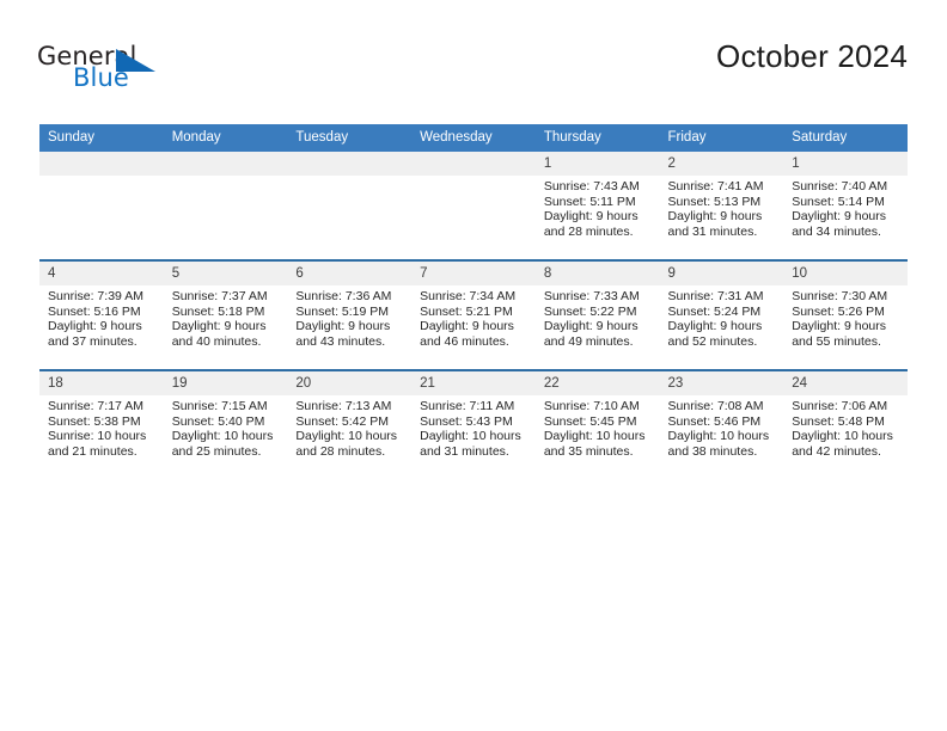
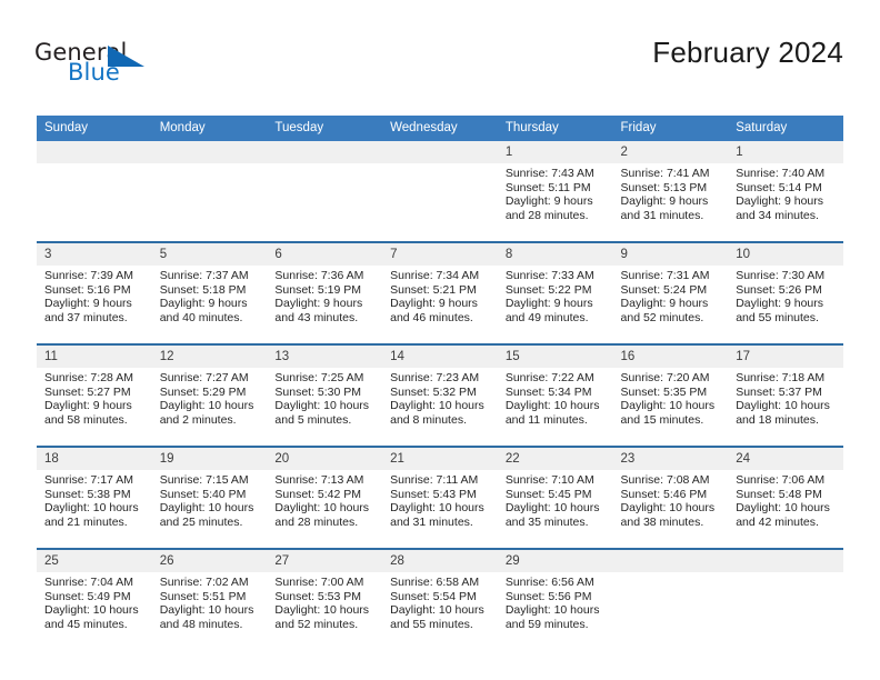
  General
  Blue
- October 2024
+ February 2024
  Sunday	Monday	Tuesday	Wednesday	Thursday	Friday	Saturday
  				1Sunrise: 7:43 AM Sunset: 5:11 PM Daylight: 9 hours and 28 minutes.	2Sunrise: 7:41 AM Sunset: 5:13 PM Daylight: 9 hours and 31 minutes.	1Sunrise: 7:40 AM Sunset: 5:14 PM Daylight: 9 hours and 34 minutes.
- 4Sunrise: 7:39 AM Sunset: 5:16 PM Daylight: 9 hours and 37 minutes.	5Sunrise: 7:37 AM Sunset: 5:18 PM Daylight: 9 hours and 40 minutes.	6Sunrise: 7:36 AM Sunset: 5:19 PM Daylight: 9 hours and 43 minutes.	7Sunrise: 7:34 AM Sunset: 5:21 PM Daylight: 9 hours and 46 minutes.	8Sunrise: 7:33 AM Sunset: 5:22 PM Daylight: 9 hours and 49 minutes.	9Sunrise: 7:31 AM Sunset: 5:24 PM Daylight: 9 hours and 52 minutes.	10Sunrise: 7:30 AM Sunset: 5:26 PM Daylight: 9 hours and 55 minutes.
+ 3Sunrise: 7:39 AM Sunset: 5:16 PM Daylight: 9 hours and 37 minutes.	5Sunrise: 7:37 AM Sunset: 5:18 PM Daylight: 9 hours and 40 minutes.	6Sunrise: 7:36 AM Sunset: 5:19 PM Daylight: 9 hours and 43 minutes.	7Sunrise: 7:34 AM Sunset: 5:21 PM Daylight: 9 hours and 46 minutes.	8Sunrise: 7:33 AM Sunset: 5:22 PM Daylight: 9 hours and 49 minutes.	9Sunrise: 7:31 AM Sunset: 5:24 PM Daylight: 9 hours and 52 minutes.	10Sunrise: 7:30 AM Sunset: 5:26 PM Daylight: 9 hours and 55 minutes.
+ 11Sunrise: 7:28 AM Sunset: 5:27 PM Daylight: 9 hours and 58 minutes.	12Sunrise: 7:27 AM Sunset: 5:29 PM Daylight: 10 hours and 2 minutes.	13Sunrise: 7:25 AM Sunset: 5:30 PM Daylight: 10 hours and 5 minutes.	14Sunrise: 7:23 AM Sunset: 5:32 PM Daylight: 10 hours and 8 minutes.	15Sunrise: 7:22 AM Sunset: 5:34 PM Daylight: 10 hours and 11 minutes.	16Sunrise: 7:20 AM Sunset: 5:35 PM Daylight: 10 hours and 15 minutes.	17Sunrise: 7:18 AM Sunset: 5:37 PM Daylight: 10 hours and 18 minutes.
- 18Sunrise: 7:17 AM Sunset: 5:38 PM Sunrise: 10 hours and 21 minutes.	19Sunrise: 7:15 AM Sunset: 5:40 PM Daylight: 10 hours and 25 minutes.	20Sunrise: 7:13 AM Sunset: 5:42 PM Daylight: 10 hours and 28 minutes.	21Sunrise: 7:11 AM Sunset: 5:43 PM Daylight: 10 hours and 31 minutes.	22Sunrise: 7:10 AM Sunset: 5:45 PM Daylight: 10 hours and 35 minutes.	23Sunrise: 7:08 AM Sunset: 5:46 PM Daylight: 10 hours and 38 minutes.	24Sunrise: 7:06 AM Sunset: 5:48 PM Daylight: 10 hours and 42 minutes.
+ 18Sunrise: 7:17 AM Sunset: 5:38 PM Daylight: 10 hours and 21 minutes.	19Sunrise: 7:15 AM Sunset: 5:40 PM Daylight: 10 hours and 25 minutes.	20Sunrise: 7:13 AM Sunset: 5:42 PM Daylight: 10 hours and 28 minutes.	21Sunrise: 7:11 AM Sunset: 5:43 PM Daylight: 10 hours and 31 minutes.	22Sunrise: 7:10 AM Sunset: 5:45 PM Daylight: 10 hours and 35 minutes.	23Sunrise: 7:08 AM Sunset: 5:46 PM Daylight: 10 hours and 38 minutes.	24Sunrise: 7:06 AM Sunset: 5:48 PM Daylight: 10 hours and 42 minutes.
+ 25Sunrise: 7:04 AM Sunset: 5:49 PM Daylight: 10 hours and 45 minutes.	26Sunrise: 7:02 AM Sunset: 5:51 PM Daylight: 10 hours and 48 minutes.	27Sunrise: 7:00 AM Sunset: 5:53 PM Daylight: 10 hours and 52 minutes.	28Sunrise: 6:58 AM Sunset: 5:54 PM Daylight: 10 hours and 55 minutes.	29Sunrise: 6:56 AM Sunset: 5:56 PM Daylight: 10 hours and 59 minutes.
